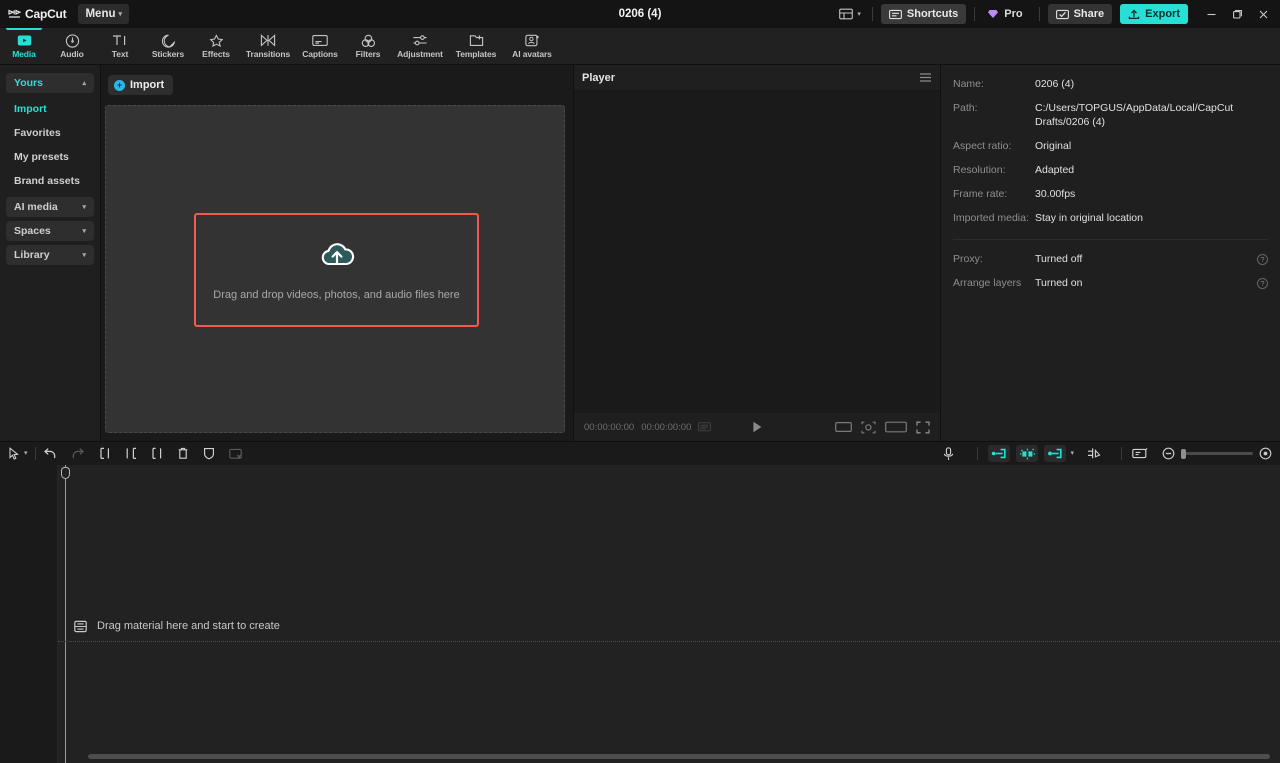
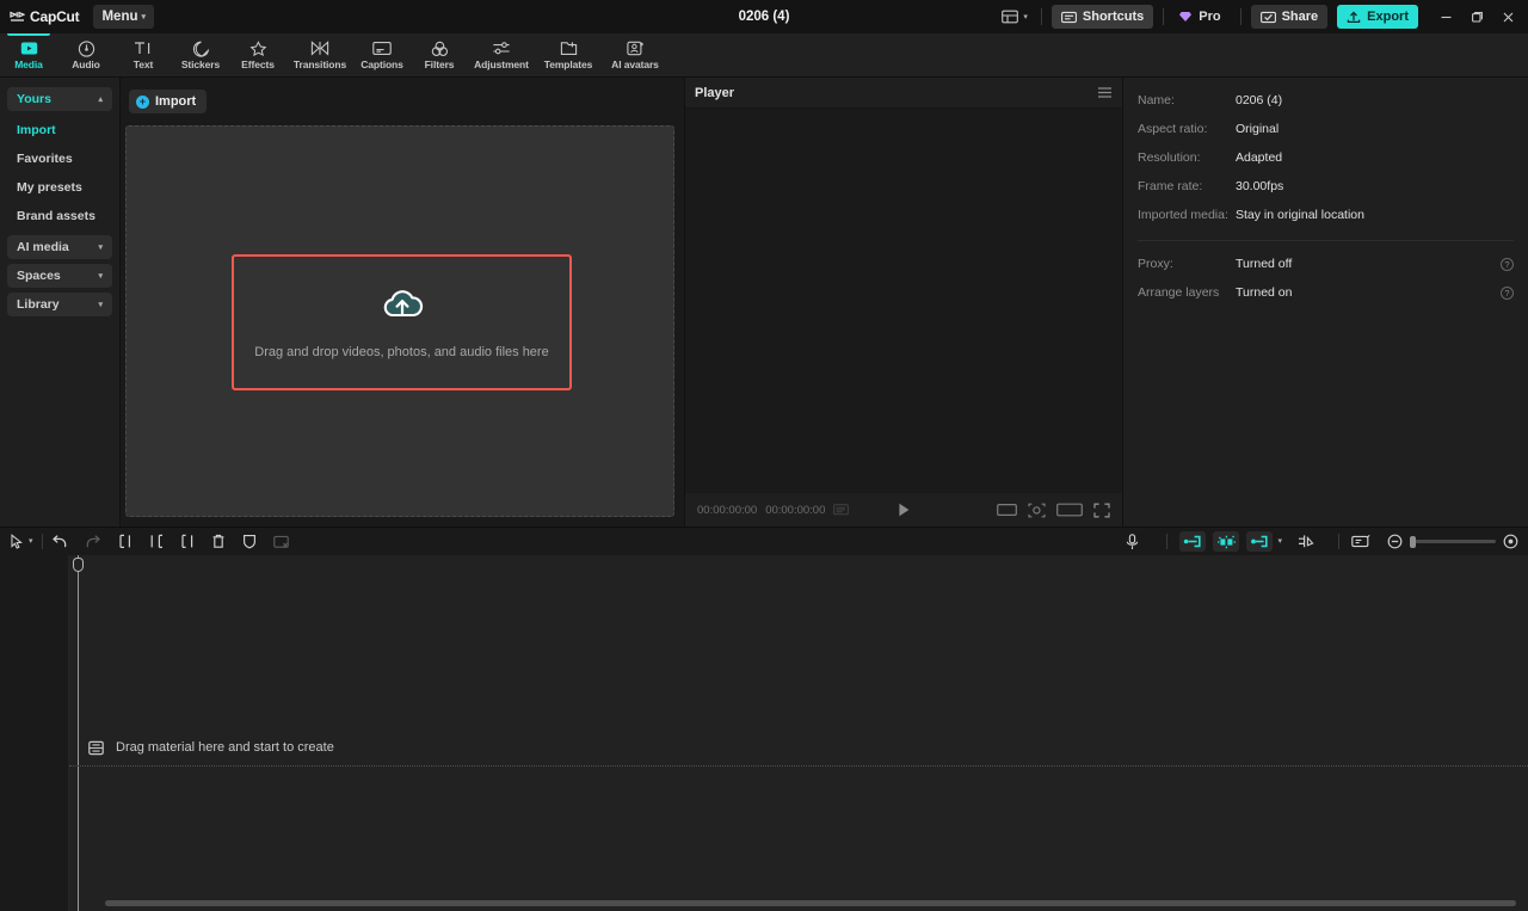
  CapCut
  Menu
  0206 (4)
  Shortcuts
  Pro
  Share
  Export
  Media
  Audio
  Text
  Stickers
  Effects
  Transitions
  Captions
  Filters
  Adjustment
  Templates
  AI avatars
  Yours
  Import
  Favorites
  My presets
  Brand assets
  AI media
  Spaces
  Library
  +
  Import
  Drag and drop videos, photos, and audio files here
  Player
  00:00:00:00
  00:00:00:00
  Name:
  0206 (4)
- Path:
- C:/Users/TOPGUS/AppData/Local/CapCut Drafts/0206 (4)
  Aspect ratio:
  Original
  Resolution:
  Adapted
  Frame rate:
  30.00fps
  Imported media:
  Stay in original location
  Proxy:
  Turned off
  ?
  Arrange layers
  Turned on
  ?
  Drag material here and start to create
